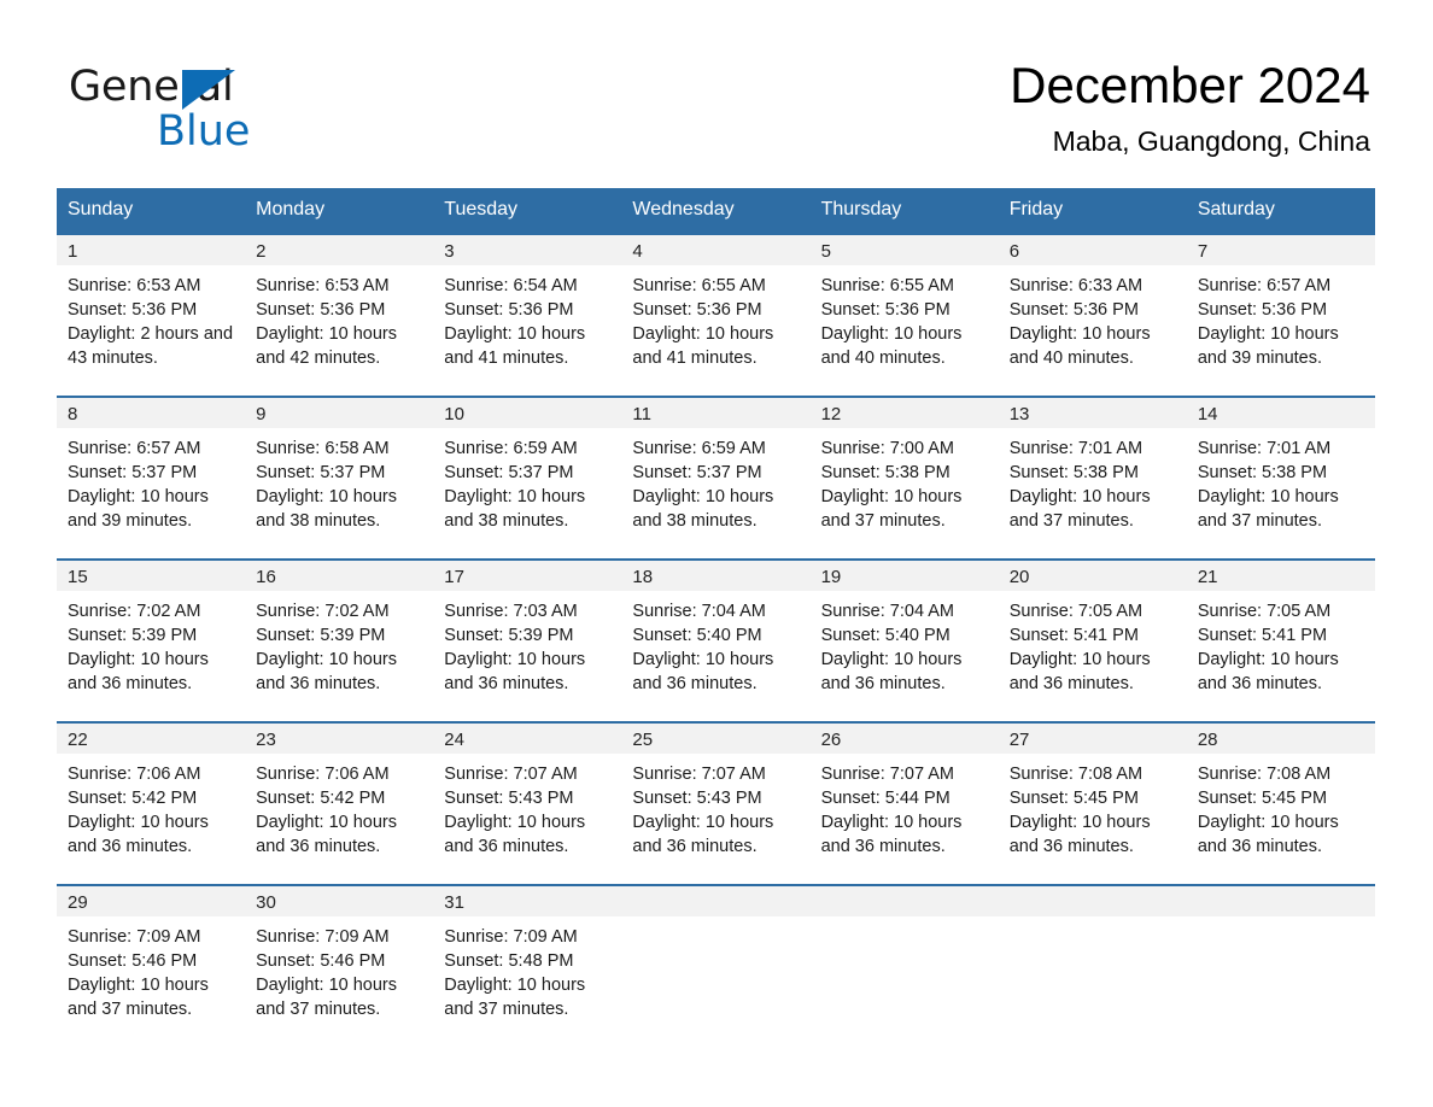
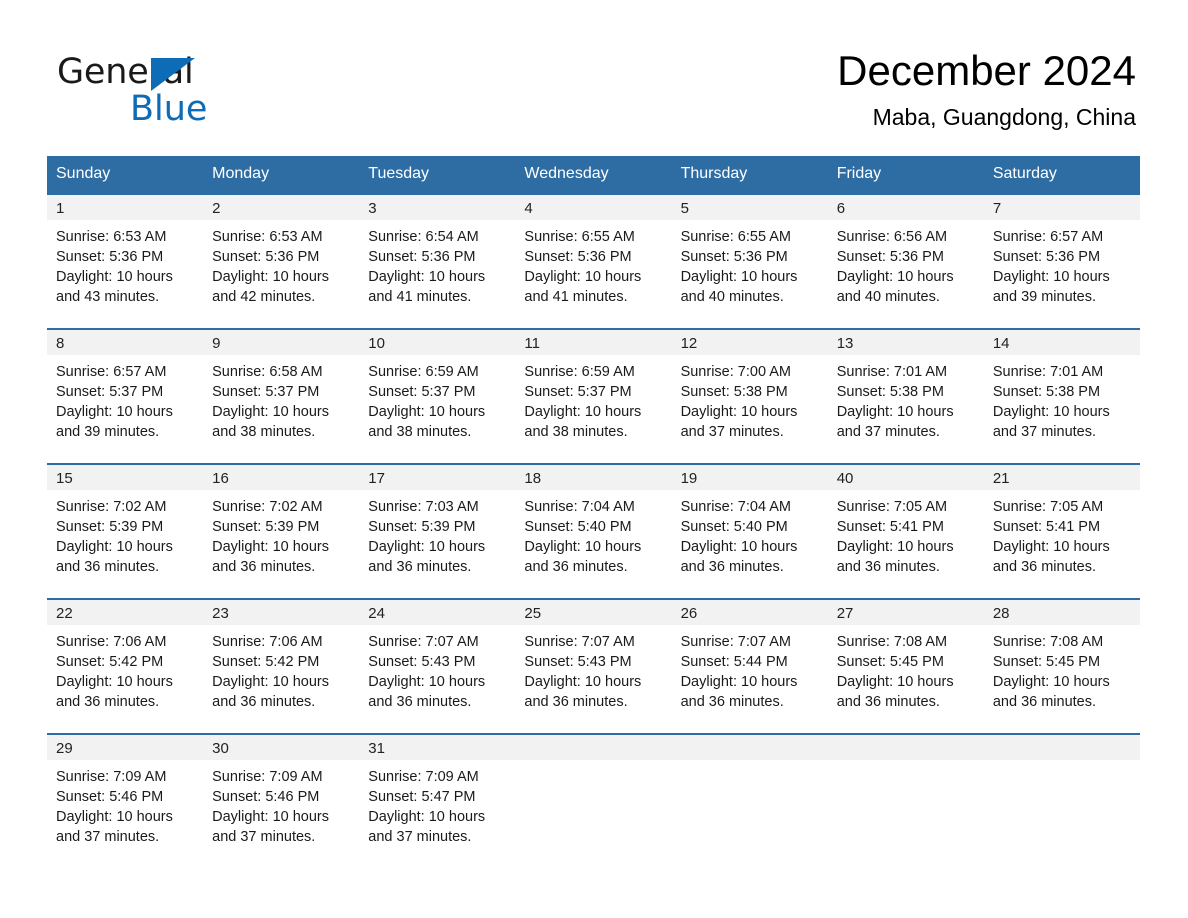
  General
  Blue
  December 2024
  Maba, Guangdong, China
  Sunday
  Monday
  Tuesday
  Wednesday
  Thursday
  Friday
  Saturday
  1
  Sunrise: 6:53 AM
  Sunset: 5:36 PM
- Daylight: 2 hours and 43 minutes.
+ Daylight: 10 hours and 43 minutes.
  2
  Sunrise: 6:53 AM
  Sunset: 5:36 PM
  Daylight: 10 hours and 42 minutes.
  3
  Sunrise: 6:54 AM
  Sunset: 5:36 PM
  Daylight: 10 hours and 41 minutes.
  4
  Sunrise: 6:55 AM
  Sunset: 5:36 PM
  Daylight: 10 hours and 41 minutes.
  5
  Sunrise: 6:55 AM
  Sunset: 5:36 PM
  Daylight: 10 hours and 40 minutes.
  6
- Sunrise: 6:33 AM
+ Sunrise: 6:56 AM
  Sunset: 5:36 PM
  Daylight: 10 hours and 40 minutes.
  7
  Sunrise: 6:57 AM
  Sunset: 5:36 PM
  Daylight: 10 hours and 39 minutes.
  8
  Sunrise: 6:57 AM
  Sunset: 5:37 PM
  Daylight: 10 hours and 39 minutes.
  9
  Sunrise: 6:58 AM
  Sunset: 5:37 PM
  Daylight: 10 hours and 38 minutes.
  10
  Sunrise: 6:59 AM
  Sunset: 5:37 PM
  Daylight: 10 hours and 38 minutes.
  11
  Sunrise: 6:59 AM
  Sunset: 5:37 PM
  Daylight: 10 hours and 38 minutes.
  12
  Sunrise: 7:00 AM
  Sunset: 5:38 PM
  Daylight: 10 hours and 37 minutes.
  13
  Sunrise: 7:01 AM
  Sunset: 5:38 PM
  Daylight: 10 hours and 37 minutes.
  14
  Sunrise: 7:01 AM
  Sunset: 5:38 PM
  Daylight: 10 hours and 37 minutes.
  15
  Sunrise: 7:02 AM
  Sunset: 5:39 PM
  Daylight: 10 hours and 36 minutes.
  16
  Sunrise: 7:02 AM
  Sunset: 5:39 PM
  Daylight: 10 hours and 36 minutes.
  17
  Sunrise: 7:03 AM
  Sunset: 5:39 PM
  Daylight: 10 hours and 36 minutes.
  18
  Sunrise: 7:04 AM
  Sunset: 5:40 PM
  Daylight: 10 hours and 36 minutes.
  19
  Sunrise: 7:04 AM
  Sunset: 5:40 PM
  Daylight: 10 hours and 36 minutes.
- 20
+ 40
  Sunrise: 7:05 AM
  Sunset: 5:41 PM
  Daylight: 10 hours and 36 minutes.
  21
  Sunrise: 7:05 AM
  Sunset: 5:41 PM
  Daylight: 10 hours and 36 minutes.
  22
  Sunrise: 7:06 AM
  Sunset: 5:42 PM
  Daylight: 10 hours and 36 minutes.
  23
  Sunrise: 7:06 AM
  Sunset: 5:42 PM
  Daylight: 10 hours and 36 minutes.
  24
  Sunrise: 7:07 AM
  Sunset: 5:43 PM
  Daylight: 10 hours and 36 minutes.
  25
  Sunrise: 7:07 AM
  Sunset: 5:43 PM
  Daylight: 10 hours and 36 minutes.
  26
  Sunrise: 7:07 AM
  Sunset: 5:44 PM
  Daylight: 10 hours and 36 minutes.
  27
  Sunrise: 7:08 AM
  Sunset: 5:45 PM
  Daylight: 10 hours and 36 minutes.
  28
  Sunrise: 7:08 AM
  Sunset: 5:45 PM
  Daylight: 10 hours and 36 minutes.
  29
  Sunrise: 7:09 AM
  Sunset: 5:46 PM
  Daylight: 10 hours and 37 minutes.
  30
  Sunrise: 7:09 AM
  Sunset: 5:46 PM
  Daylight: 10 hours and 37 minutes.
  31
  Sunrise: 7:09 AM
- Sunset: 5:48 PM
+ Sunset: 5:47 PM
  Daylight: 10 hours and 37 minutes.
